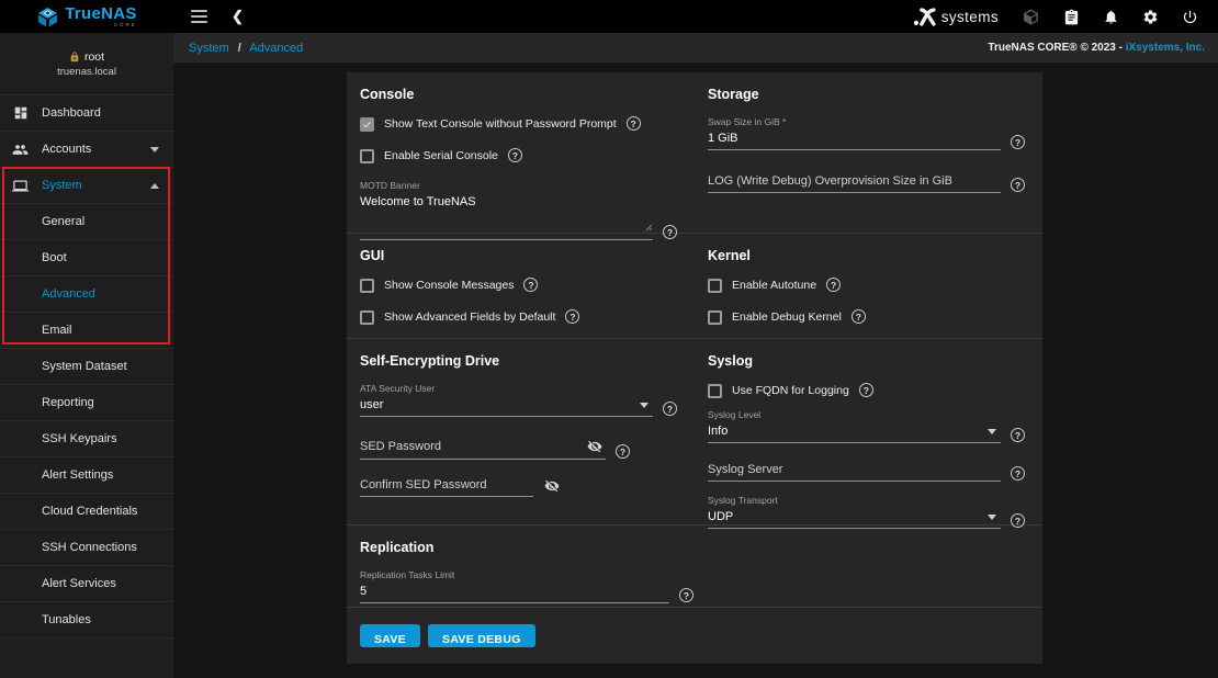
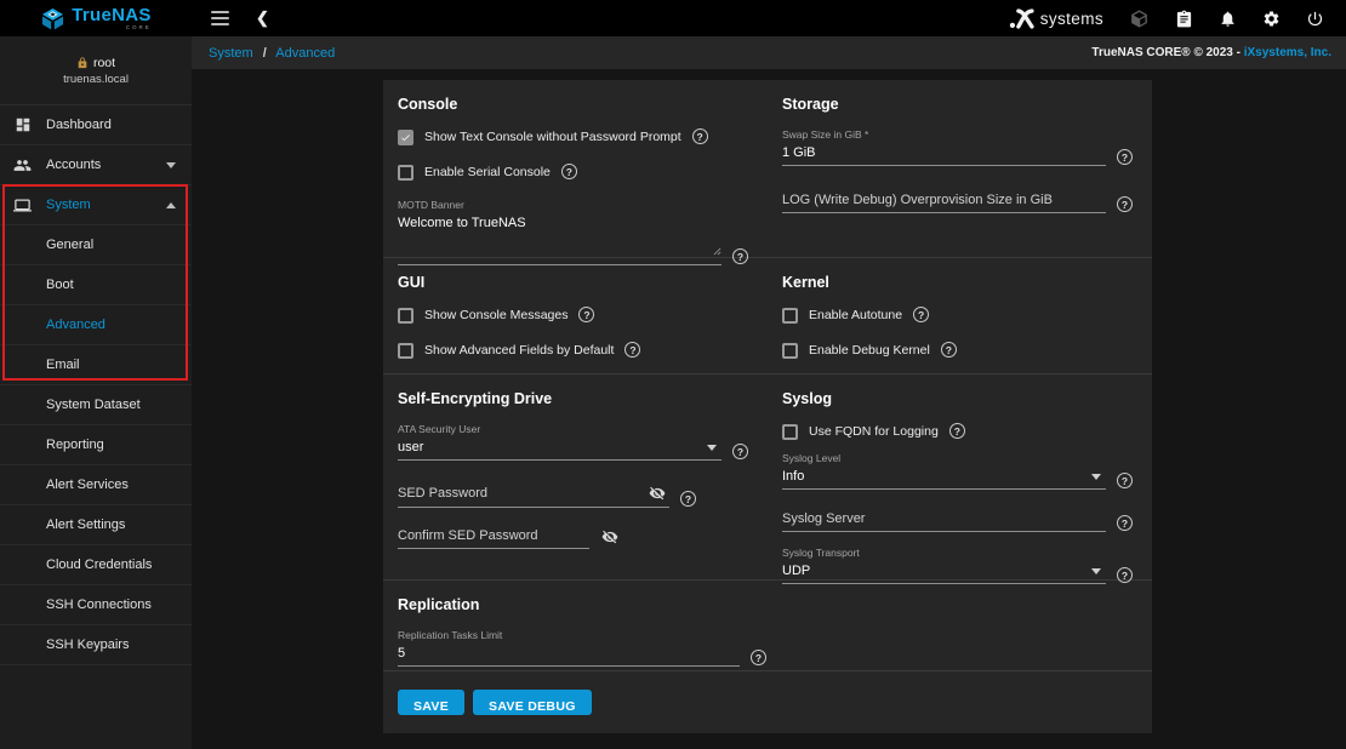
  TrueNAS
  ❮
  systems
  System / Advanced
  TrueNAS CORE® © 2023 - iXsystems, Inc.
  root
  truenas.local
  Dashboard
  Accounts
  System
  General
  Boot
  Advanced
  Email
  System Dataset
  Reporting
- SSH Keypairs
+ Alert Services
  Alert Settings
  Cloud Credentials
  SSH Connections
- Alert Services
+ SSH Keypairs
- Tunables
  Console
  Show Text Console without Password Prompt
  ?
  Enable Serial Console
  ?
  MOTD Banner
  Welcome to TrueNAS
  ?
  Storage
  Swap Size in GiB *
  1 GiB
  ?
  LOG (Write Debug) Overprovision Size in GiB
  ?
  GUI
  Show Console Messages
  ?
  Show Advanced Fields by Default
  ?
  Kernel
  Enable Autotune
  ?
  Enable Debug Kernel
  ?
  Self-Encrypting Drive
  ATA Security User
  user
  ?
  SED Password
  ?
  Confirm SED Password
  Syslog
  Use FQDN for Logging
  ?
  Syslog Level
  Info
  ?
  Syslog Server
  ?
  Syslog Transport
  UDP
  ?
  Replication
  Replication Tasks Limit
  5
  ?
  SAVE
  SAVE DEBUG
